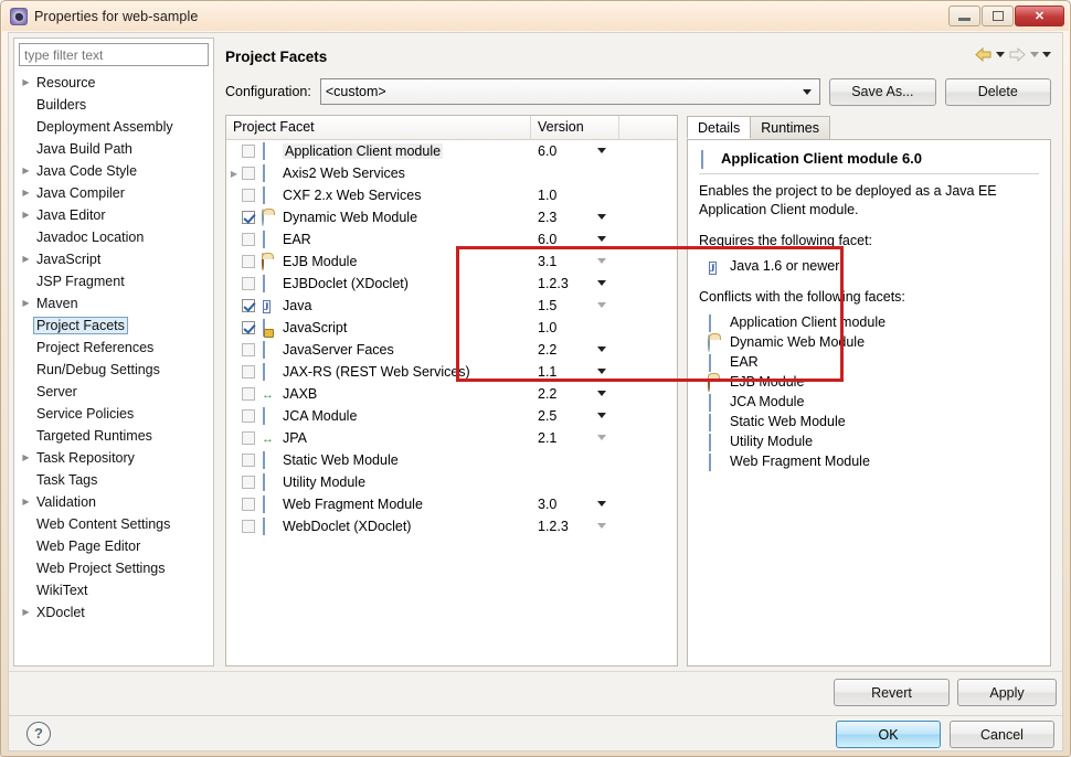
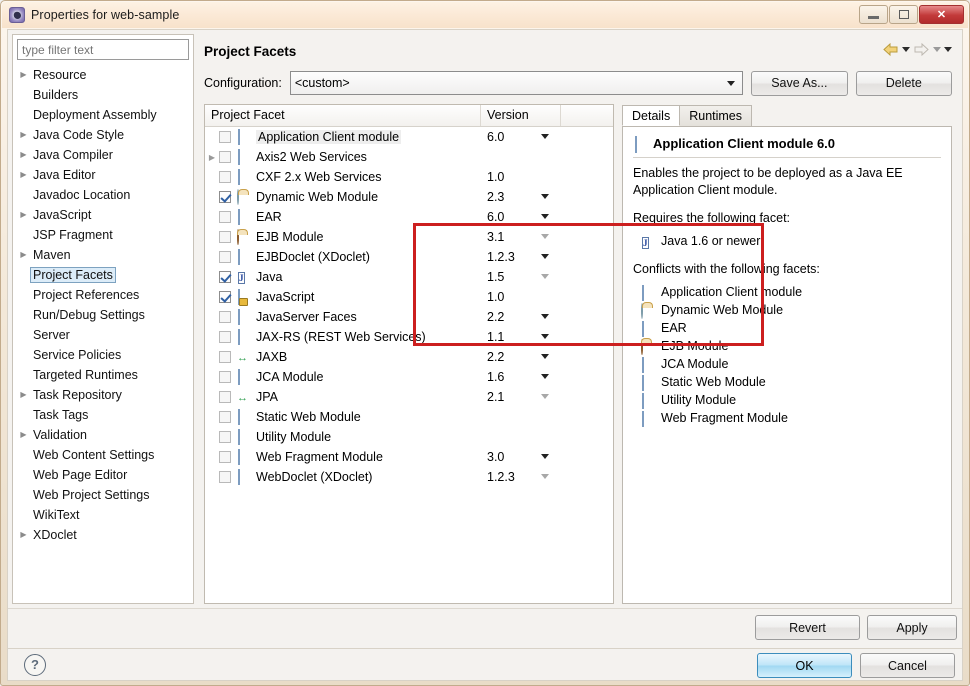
  Properties for web-sample
  ✕
  type filter text
  ▶
  Resource
  Builders
  Deployment Assembly
- Java Build Path
  ▶
  Java Code Style
  ▶
  Java Compiler
  ▶
  Java Editor
  Javadoc Location
  ▶
  JavaScript
  JSP Fragment
  ▶
  Maven
  Project Facets
  Project References
  Run/Debug Settings
  Server
  Service Policies
  Targeted Runtimes
  ▶
  Task Repository
  Task Tags
  ▶
  Validation
  Web Content Settings
  Web Page Editor
  Web Project Settings
  WikiText
  ▶
  XDoclet
  Project Facets
  Configuration:
  <custom>
  Save As...
  Delete
  Project Facet
  Version
  Application Client module
  6.0
  ▶
  Axis2 Web Services
  CXF 2.x Web Services
  1.0
  Dynamic Web Module
  2.3
  EAR
  6.0
  EJB Module
  3.1
  EJBDoclet (XDoclet)
  1.2.3
  J
  Java
  1.5
  JavaScript
  1.0
  JavaServer Faces
  2.2
  JAX-RS (REST Web Services)
  1.1
  ↔
  JAXB
  2.2
  JCA Module
- 2.5
+ 1.6
  ↔
  JPA
  2.1
  Static Web Module
  Utility Module
  Web Fragment Module
  3.0
  WebDoclet (XDoclet)
  1.2.3
  Details
  Runtimes
  Application Client module 6.0
  Enables the project to be deployed as a Java EE Application Client module.
  Requires the following facet:
  J
  Java 1.6 or newer
  Conflicts with the following facets:
  Application Client module
  Dynamic Web Module
  EAR
  EJB Module
  JCA Module
  Static Web Module
  Utility Module
  Web Fragment Module
  Revert
  Apply
  ?
  OK
  Cancel
